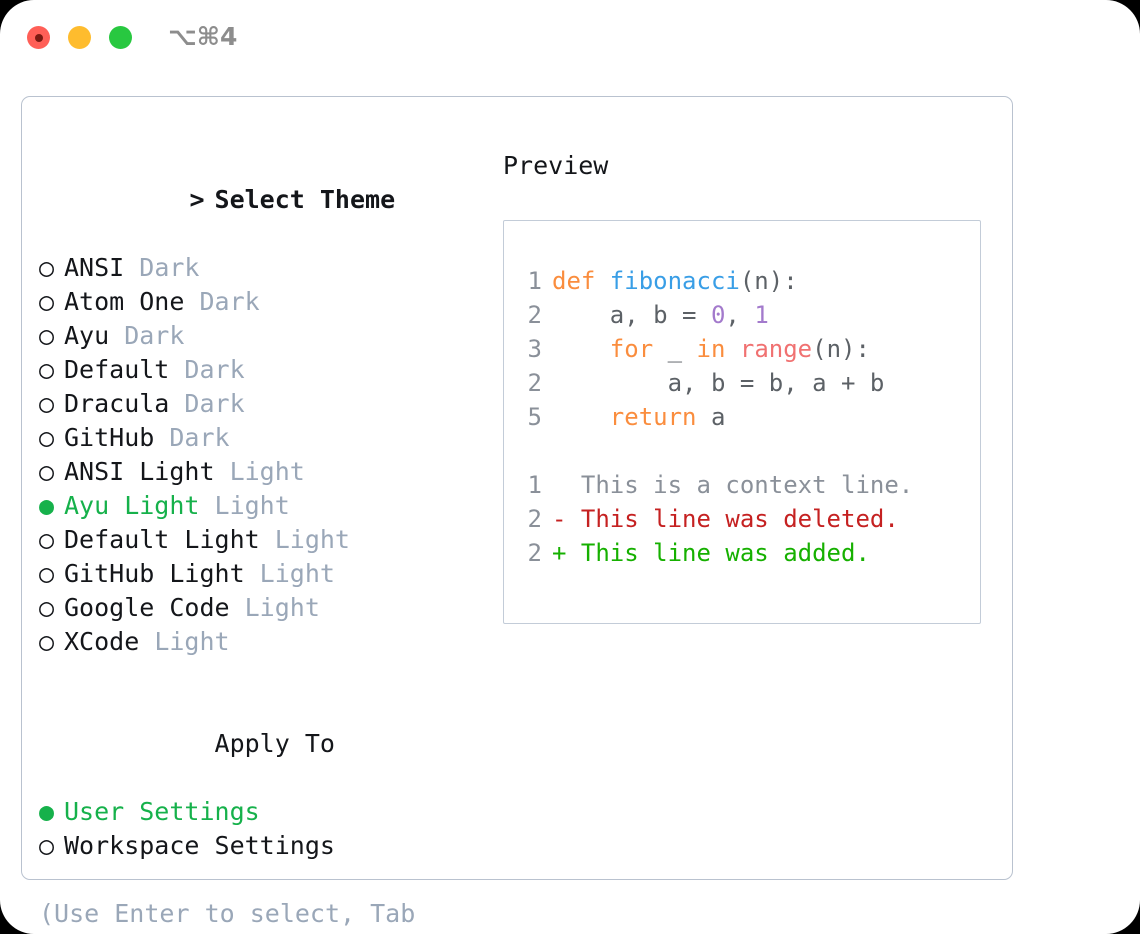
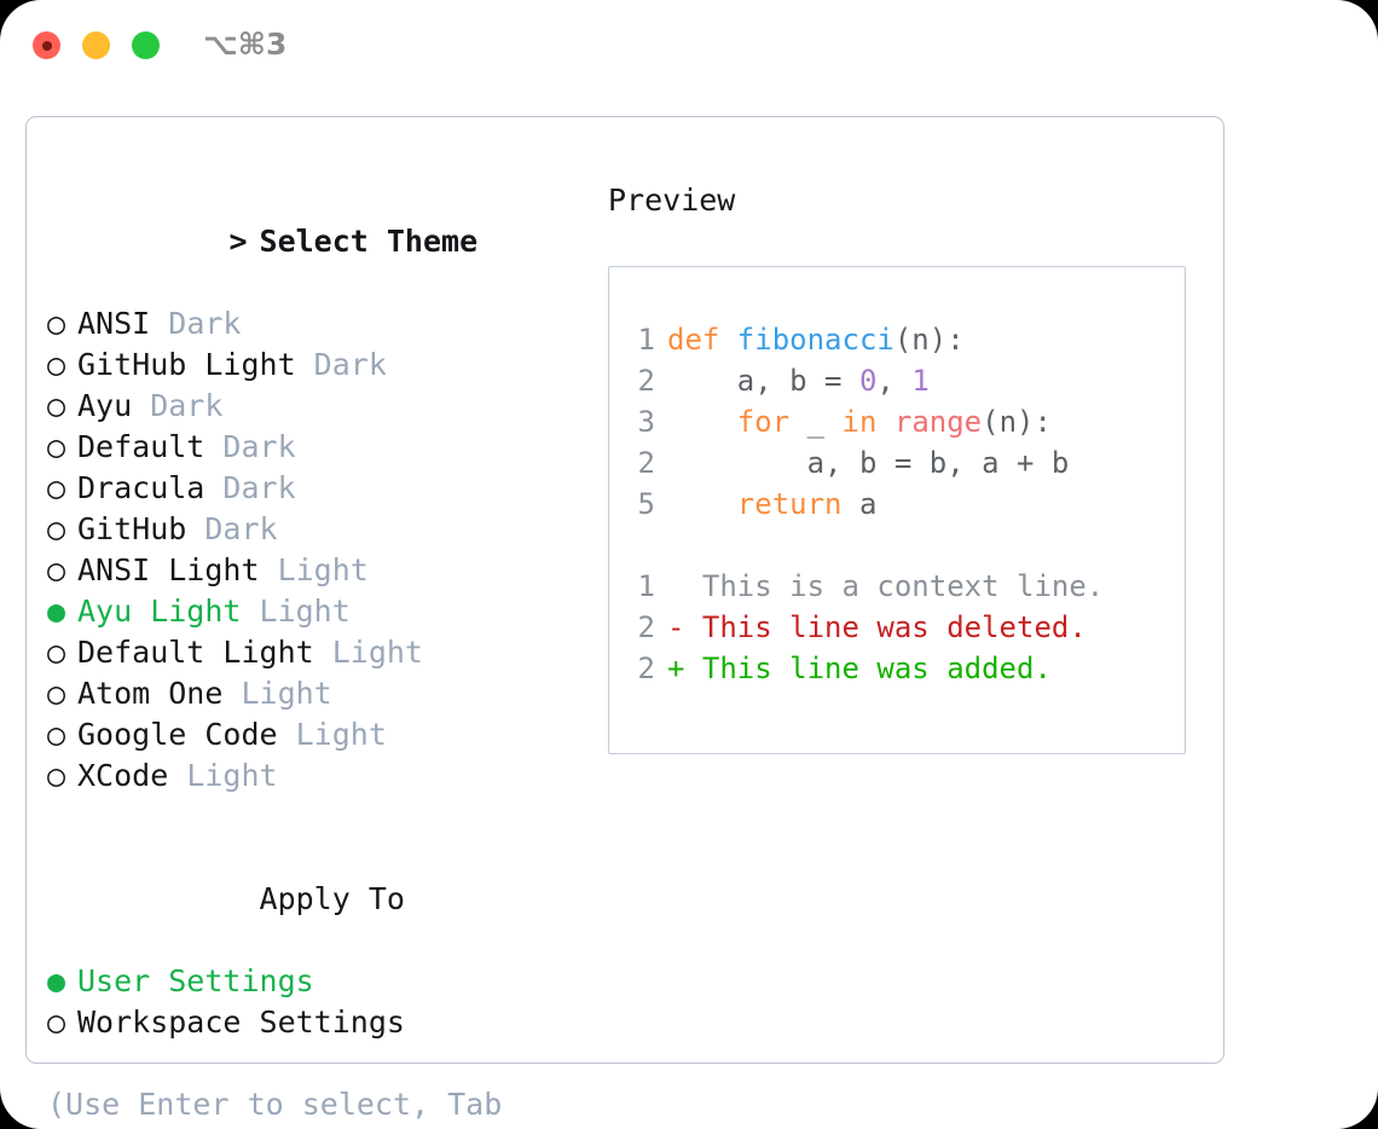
- ⌥⌘4
+ ⌥⌘3
  > Select Theme
  ○ ANSI Dark
- ○ Atom One Dark
+ ○ GitHub Light Dark
  ○ Ayu Dark
  ○ Default Dark
  ○ Dracula Dark
  ○ GitHub Dark
  ○ ANSI Light Light
  ● Ayu Light Light
  ○ Default Light Light
- ○ GitHub Light Light
+ ○ Atom One Light
  ○ Google Code Light
  ○ XCode Light
  Apply To
  ● User Settings
  ○ Workspace Settings
  Preview
  1 def fibonacci(n):
  2 a, b = 0, 1
  3 for _ in range(n):
  2 a, b = b, a + b
  5 return a
  1 This is a context line.
  2 - This line was deleted.
  2 + This line was added.
